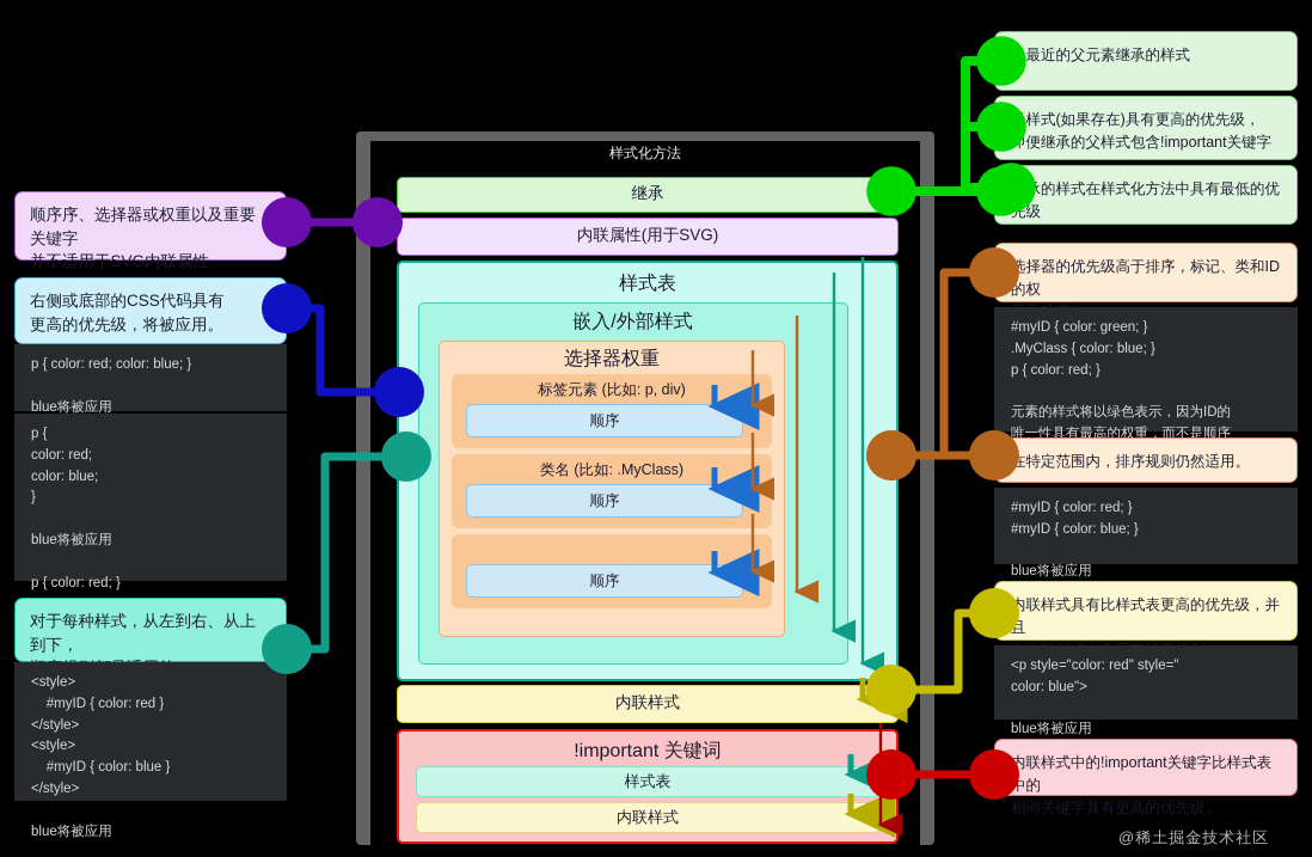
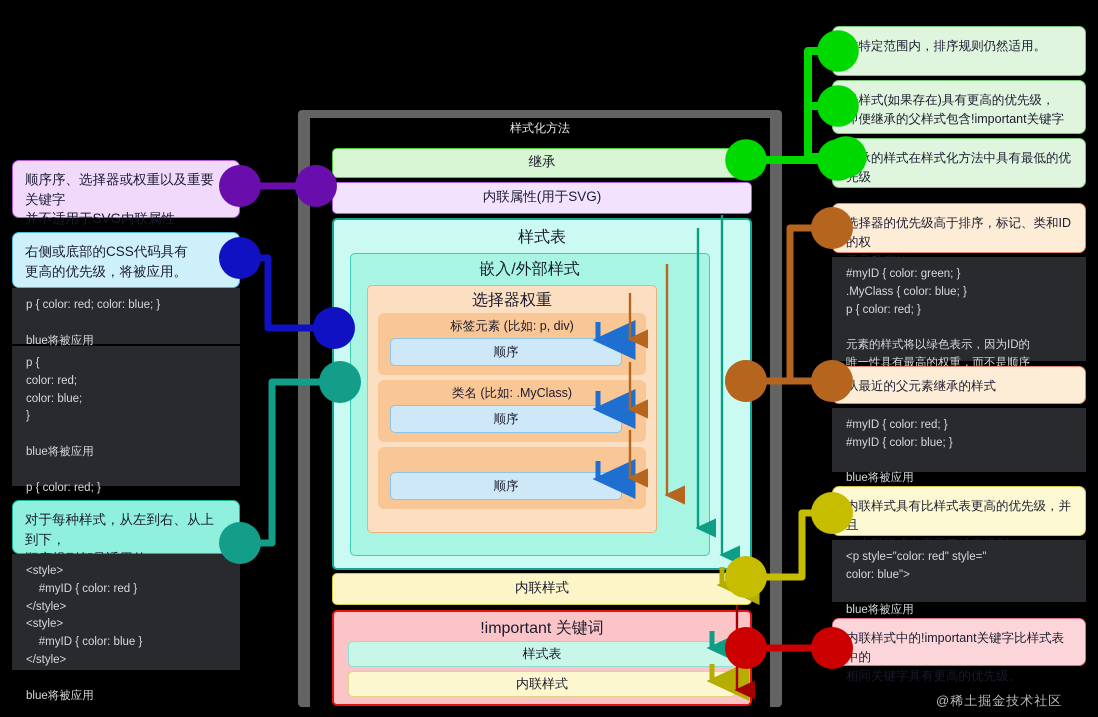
  顺序序、选择器或权重以及重要关键字
  并不适用于SVG内联属性
  右侧或底部的CSS代码具有
  更高的优先级，将被应用。
  p { color: red; color: blue; }
  blue将被应用
  p {
  color: red;
  color: blue;
  }
  blue将被应用
  p { color: red; }
  对于每种样式，从左到右、从上到下，
  <style>
  #myID { color: red }
  </style>
  <style>
  #myID { color: blue }
  </style>
  blue将被应用
  样式化方法
  继承
  内联属性(用于SVG)
  样式表
  嵌入/外部样式
  选择器权重
  标签元素 (比如: p, div)
  顺序
  类名 (比如: .MyClass)
  顺序
  顺序
  内联样式
  !important 关键词
  样式表
  内联样式
- 从最近的父元素继承的样式
+ 在特定范围内，排序规则仍然适用。
  子样式(如果存在)具有更高的优先级，
  即便继承的父样式包含!important关键字
  继承的样式在样式化方法中具有最低的优
  先级
  选择器的优先级高于排序，标记、类和ID的权
  #myID { color: green; }
  .MyClass { color: blue; }
  p { color: red; }
  元素的样式将以绿色表示，因为ID的
  唯一性具有最高的权重，而不是顺序
- 在特定范围内，排序规则仍然适用。
+ 从最近的父元素继承的样式
  #myID { color: red; }
  #myID { color: blue; }
  blue将被应用
  内联样式具有比样式表更高的优先级，并且
  <p style="color: red" style="
  color: blue">
  blue将被应用
  内联样式中的!important关键字比样式表中的
  相同关键字具有更高的优先级。
  @稀土掘金技术社区
